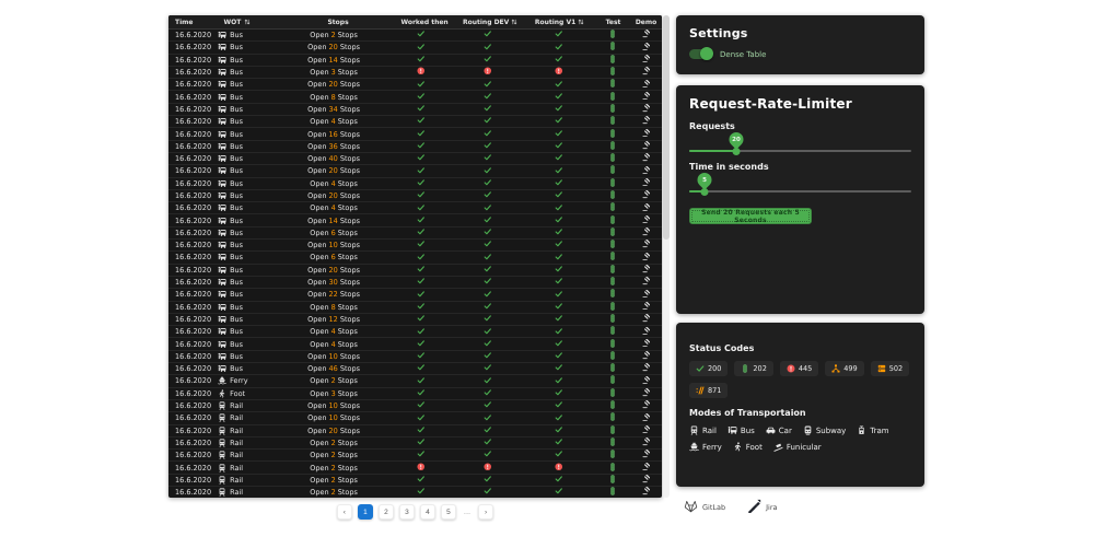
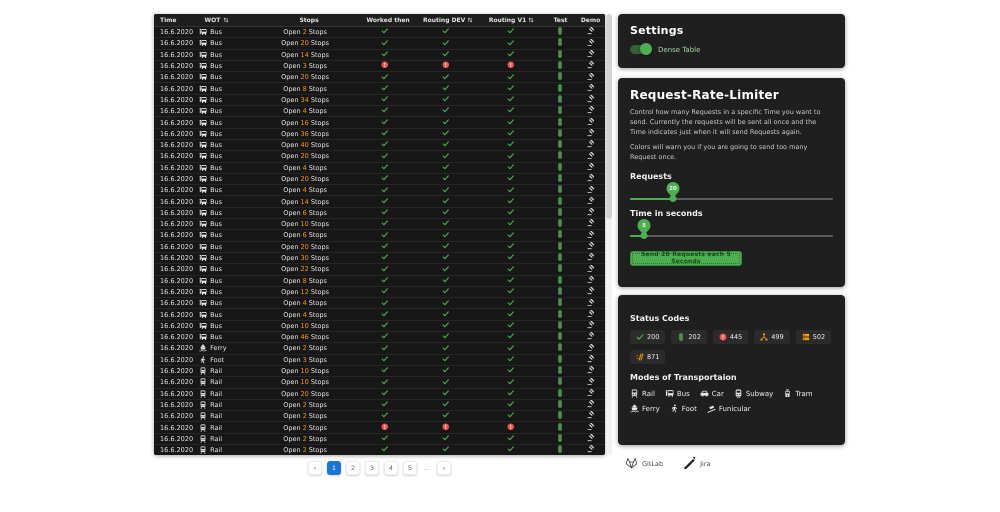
  16.6.2020
  Bus
  Open
  2
  Stops
  16.6.2020
  Bus
  Open
  20
  Stops
  16.6.2020
  Bus
  Open
  14
  Stops
  16.6.2020
  Bus
  Open
  3
  Stops
  16.6.2020
  Bus
  Open
  20
  Stops
  16.6.2020
  Bus
  Open
  8
  Stops
  16.6.2020
  Bus
  Open
  34
  Stops
  16.6.2020
  Bus
  Open
  4
  Stops
  16.6.2020
  Bus
  Open
  16
  Stops
  16.6.2020
  Bus
  Open
  36
  Stops
  16.6.2020
  Bus
  Open
  40
  Stops
  16.6.2020
  Bus
  Open
  20
  Stops
  16.6.2020
  Bus
  Open
  4
  Stops
  16.6.2020
  Bus
  Open
  20
  Stops
  16.6.2020
  Bus
  Open
  4
  Stops
  16.6.2020
  Bus
  Open
  14
  Stops
  16.6.2020
  Bus
  Open
  6
  Stops
  16.6.2020
  Bus
  Open
  10
  Stops
  16.6.2020
  Bus
  Open
  6
  Stops
  16.6.2020
  Bus
  Open
  20
  Stops
  16.6.2020
  Bus
  Open
  30
  Stops
  16.6.2020
  Bus
  Open
  22
  Stops
  16.6.2020
  Bus
  Open
  8
  Stops
  16.6.2020
  Bus
  Open
  12
  Stops
  16.6.2020
  Bus
  Open
  4
  Stops
  16.6.2020
  Bus
  Open
  4
  Stops
  16.6.2020
  Bus
  Open
  10
  Stops
  16.6.2020
  Bus
  Open
  46
  Stops
  16.6.2020
  Ferry
  Open
  2
  Stops
  16.6.2020
  Foot
  Open
  3
  Stops
  16.6.2020
  Rail
  Open
  10
  Stops
  16.6.2020
  Rail
  Open
  10
  Stops
  16.6.2020
  Rail
  Open
  20
  Stops
  16.6.2020
  Rail
  Open
  2
  Stops
  16.6.2020
  Rail
  Open
  2
  Stops
  16.6.2020
  Rail
  Open
  2
  Stops
  16.6.2020
  Rail
  Open
  2
  Stops
  16.6.2020
  Rail
  Open
  2
  Stops
  ...
  Settings
  Dense Table
  Request-Rate-Limiter
+ Control how many Requests in a specific Time you want to send. Currently the requests will be sent all once and the Time indicates just when it will send Requests again.
+ Colors will warn you if you are going to send too many Request once.
  Requests
  Time in seconds
  Status Codes
  200
  202
  445
  499
  502
  871
  Modes of Transportaion
  Rail
  Bus
  Car
  Subway
  Tram
  Ferry
  Foot
  Funicular
  GitLab
  Jira
